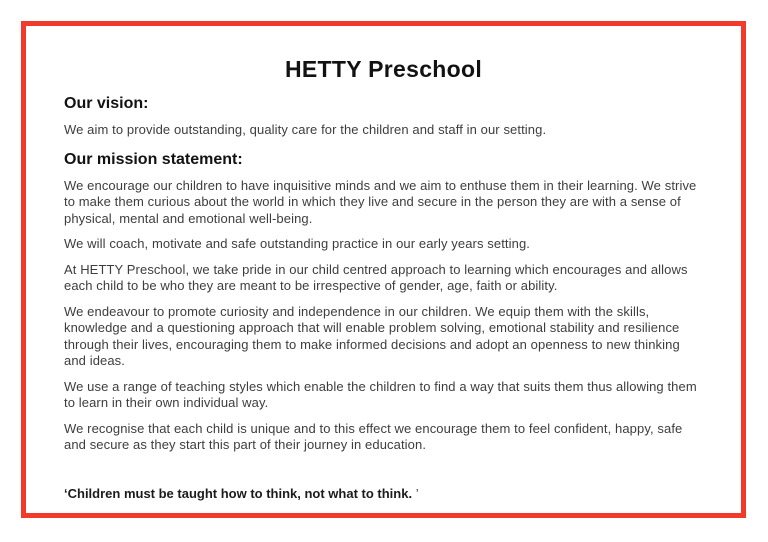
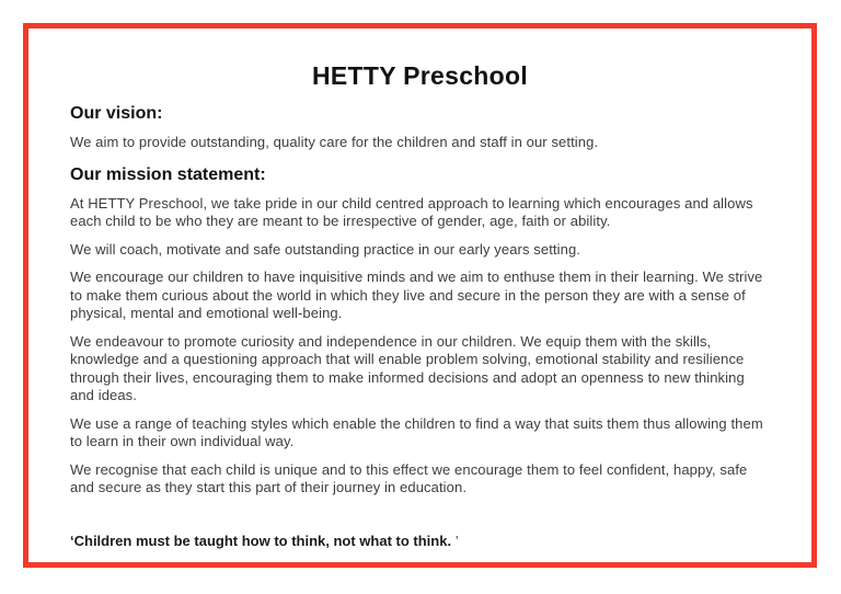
  HETTY Preschool
  Our vision:
  We aim to provide outstanding, quality care for the children and staff in our setting.
  Our mission statement:
- We encourage our children to have inquisitive minds and we aim to enthuse them in their learning. We strive to make them curious about the world in which they live and secure in the person they are with a sense of physical, mental and emotional well-being.
+ At HETTY Preschool, we take pride in our child centred approach to learning which encourages and allows each child to be who they are meant to be irrespective of gender, age, faith or ability.
  We will coach, motivate and safe outstanding practice in our early years setting.
- At HETTY Preschool, we take pride in our child centred approach to learning which encourages and allows each child to be who they are meant to be irrespective of gender, age, faith or ability.
+ We encourage our children to have inquisitive minds and we aim to enthuse them in their learning. We strive to make them curious about the world in which they live and secure in the person they are with a sense of physical, mental and emotional well-being.
  We endeavour to promote curiosity and independence in our children. We equip them with the skills, knowledge and a questioning approach that will enable problem solving, emotional stability and resilience through their lives, encouraging them to make informed decisions and adopt an openness to new thinking and ideas.
  We use a range of teaching styles which enable the children to find a way that suits them thus allowing them to learn in their own individual way.
  We recognise that each child is unique and to this effect we encourage them to feel confident, happy, safe and secure as they start this part of their journey in education.
  ‘Children must be taught how to think, not what to think. ’
